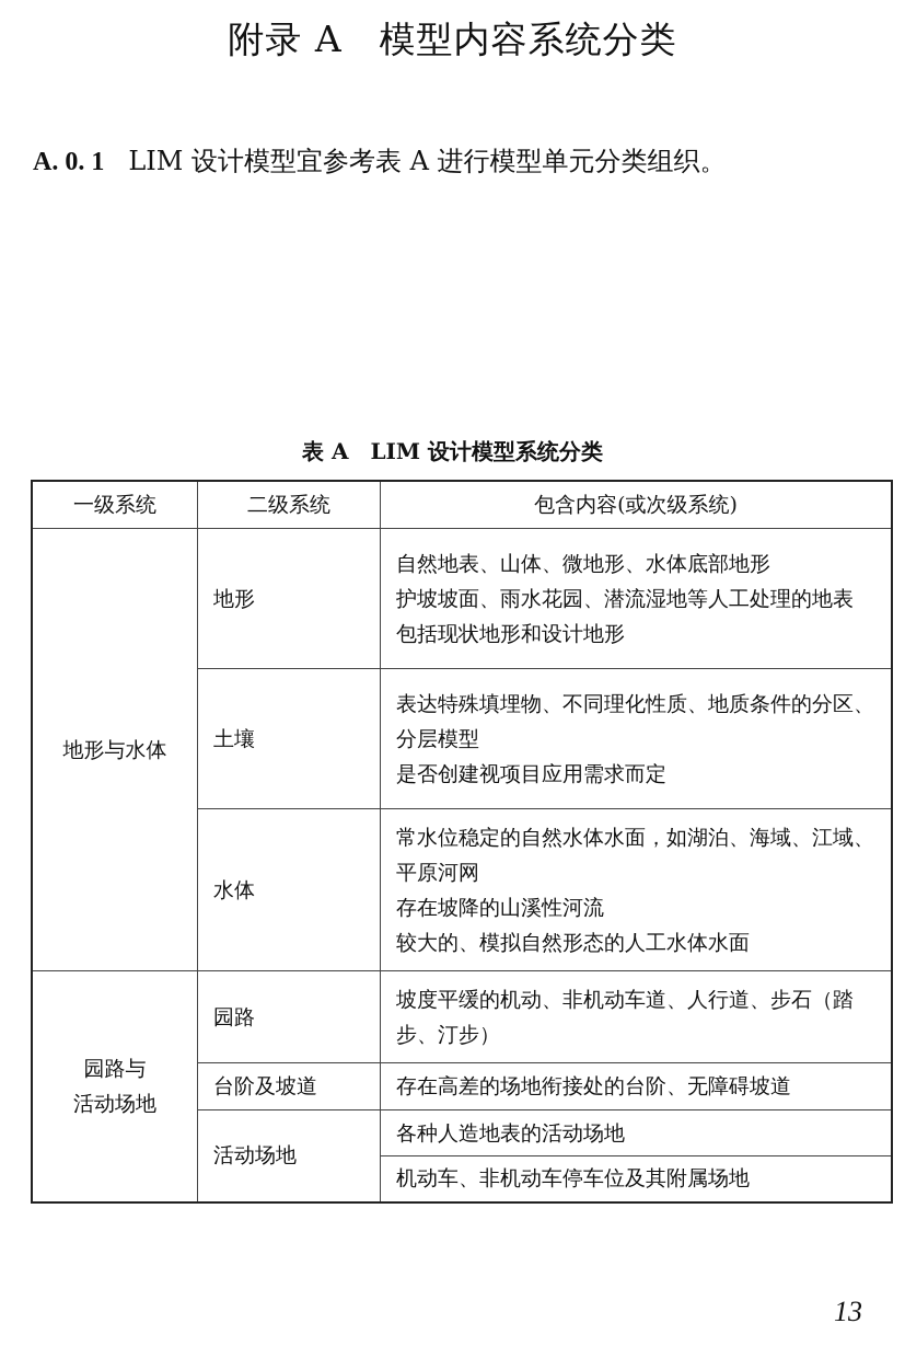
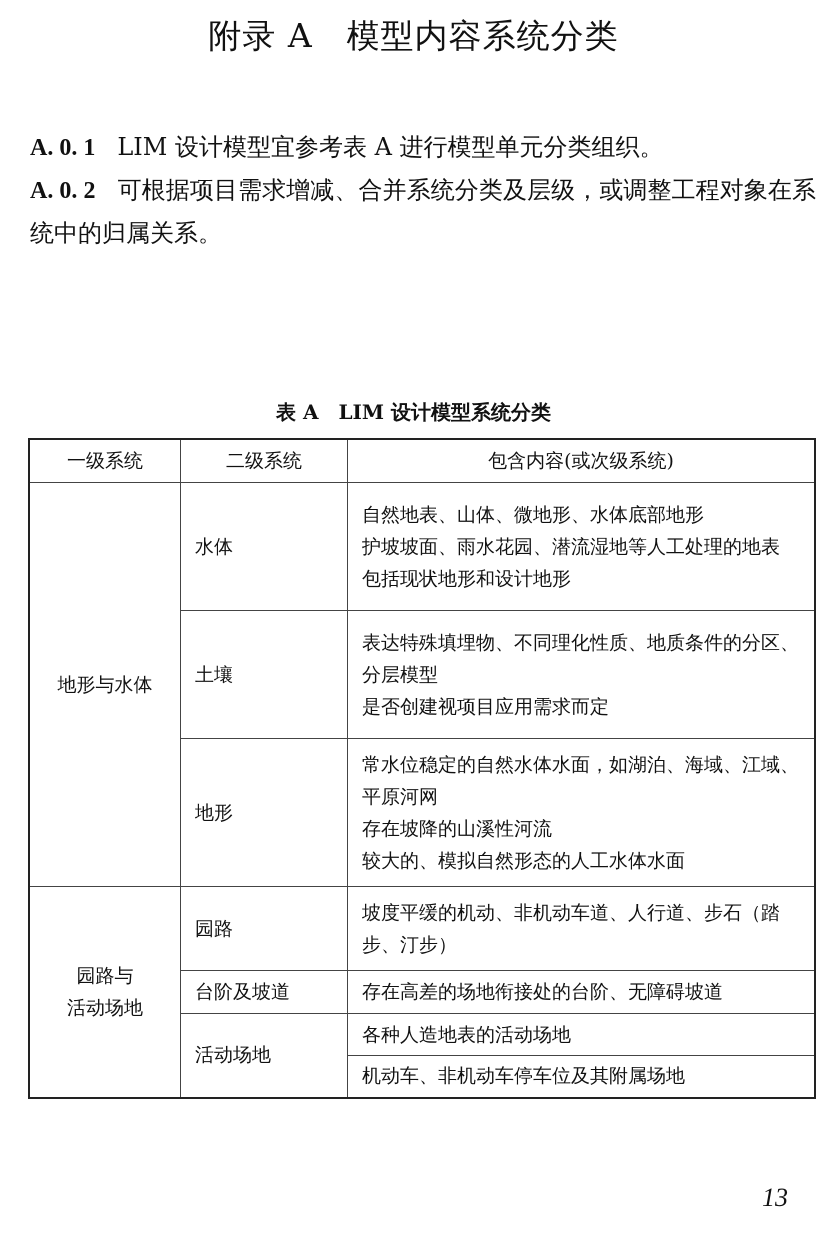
  附录 A 模型内容系统分类
  A. 0. 1 LIM 设计模型宜参考表 A 进行模型单元分类组织。
+ A. 0. 2 可根据项目需求增减、合并系统分类及层级，或调整工程对象在系统中的归属关系。
  表 A LIM 设计模型系统分类
  一级系统	二级系统	包含内容(或次级系统)
- 地形与水体	地形	自然地表、山体、微地形、水体底部地形 护坡坡面、雨水花园、潜流湿地等人工处理的地表 包括现状地形和设计地形
+ 地形与水体	水体	自然地表、山体、微地形、水体底部地形 护坡坡面、雨水花园、潜流湿地等人工处理的地表 包括现状地形和设计地形
  土壤	表达特殊填埋物、不同理化性质、地质条件的分区、分层模型 是否创建视项目应用需求而定
- 水体	常水位稳定的自然水体水面，如湖泊、海域、江域、平原河网 存在坡降的山溪性河流 较大的、模拟自然形态的人工水体水面
+ 地形	常水位稳定的自然水体水面，如湖泊、海域、江域、平原河网 存在坡降的山溪性河流 较大的、模拟自然形态的人工水体水面
  园路与 活动场地	园路	坡度平缓的机动、非机动车道、人行道、步石（踏步、汀步）
  台阶及坡道	存在高差的场地衔接处的台阶、无障碍坡道
  活动场地	各种人造地表的活动场地
  机动车、非机动车停车位及其附属场地
  13
